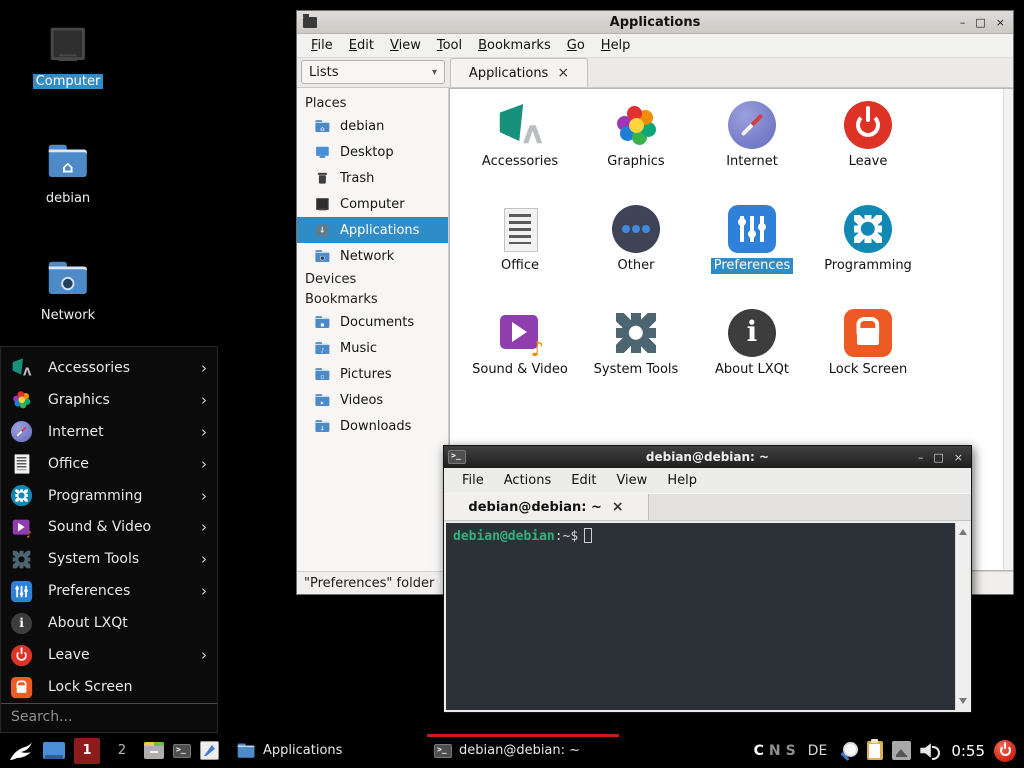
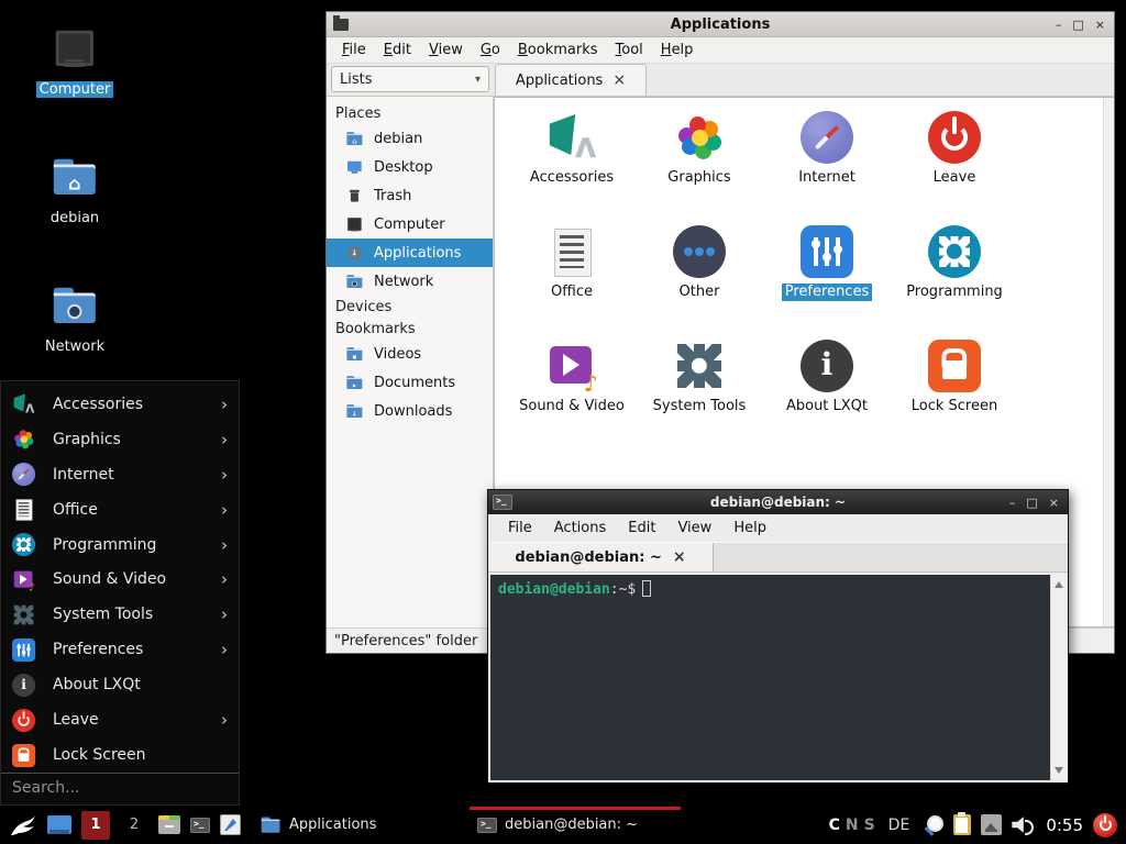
  Computer
  ⌂
  debian
  Network
  Applications
  –
  □
  ×
  File
  Edit
  View
- Tool
+ Go
  Bookmarks
- Go
+ Tool
  Help
  Lists
  ▾
  Applications
  Places
  debian
  Desktop
  Trash
  Computer
  Applications
  Network
  Devices
  Bookmarks
- Documents
+ Videos
- Music
- Pictures
- Videos
+ Documents
  Downloads
  Accessories
  Graphics
  Internet
  Leave
  Office
  Other
  Preferences
  Programming
  Sound & Video
  System Tools
  About LXQt
  Lock Screen
  "Preferences" folder
  debian@debian: ~
  –
  □
  ×
  File
  Actions
  Edit
  View
  Help
  debian@debian: ~
  debian@debian:~$
  Accessories
  ›
  Graphics
  ›
  Internet
  ›
  Office
  ›
  Programming
  ›
  Sound & Video
  ›
  System Tools
  ›
  Preferences
  ›
  About LXQt
  Leave
  ›
  Lock Screen
  Search...
  1
  2
  Applications
  debian@debian: ~
  C
  N
  S
  DE
  0:55
